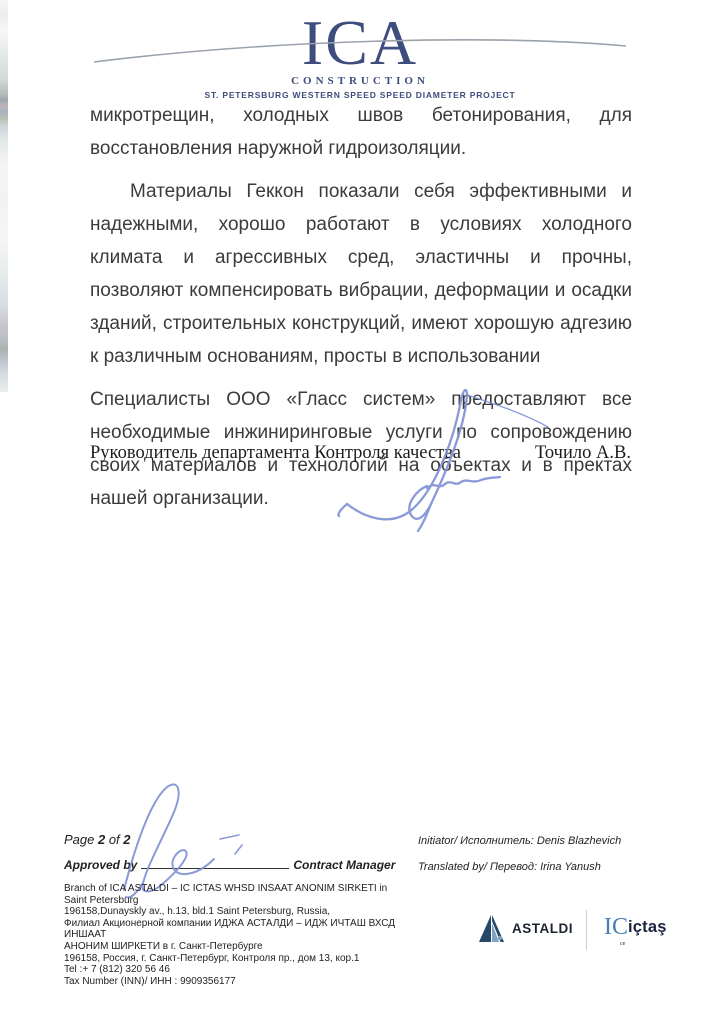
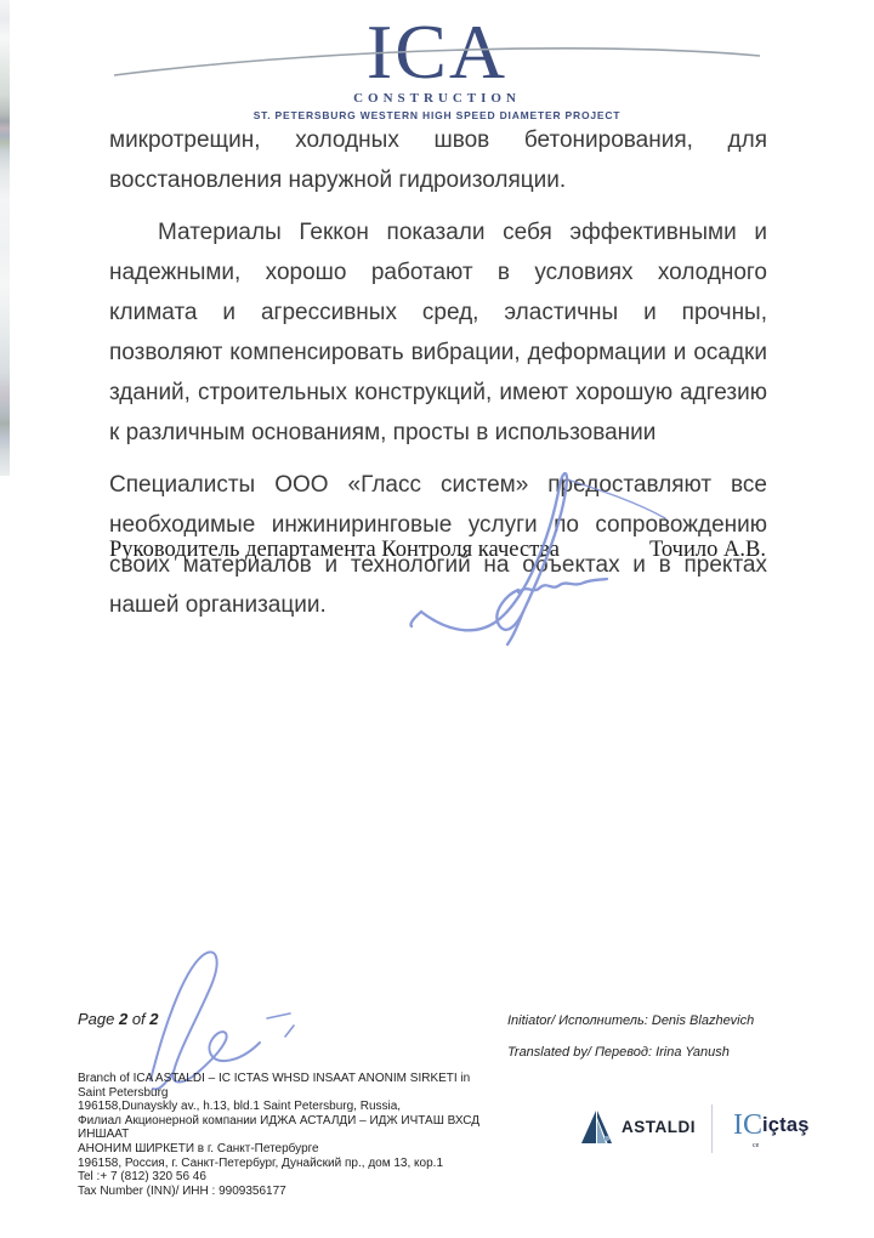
  CONSTRUCTION
- ST. PETERSBURG WESTERN SPEED SPEED DIAMETER PROJECT
+ ST. PETERSBURG WESTERN HIGH SPEED DIAMETER PROJECT
  микротрещин, холодных швов бетонирования, для восстановления наружной гидроизоляции.
  Материалы Геккон показали себя эффективными и надежными, хорошо работают в условиях холодного климата и агрессивных сред, эластичны и прочны, позволяют компенсировать вибрации, деформации и осадки зданий, строительных конструкций, имеют хорошую адгезию к различным основаниям, просты в использовании
  Специалисты ООО «Гласс систем» педоставляют все необходимые инжиниринговые услуги по сопровождению своих материалов и технологий на объектах и в пректах нашей организации.
  Руководитель департамента Контроля качества
  Точило А.В.
  Page 2 of 2
- Approved by Contract Manager
  Initiator/ Исполнитель: Denis Blazhevich
  Translated by/ Перевод: Irina Yanush
  Branch of ICA ASTALDI – IC ICTAS WHSD INSAAT ANONIM SIRKETI in
  Saint Petersburg
  196158,Dunayskly av., h.13, bld.1 Saint Petersburg, Russia,
  Филиал Акционерной компании ИДЖА АСТАЛДИ – ИДЖ ИЧТАШ ВХСД ИНШААТ
  АНОНИМ ШИРКЕТИ в г. Санкт-Петербурге
- 196158, Россия, г. Санкт-Петербург, Контроля пр., дом 13, кор.1
+ 196158, Россия, г. Санкт-Петербург, Дунайский пр., дом 13, кор.1
  Tel :+ 7 (812) 320 56 46
  Tax Number (INN)/ ИНН : 9909356177
  ASTALDI
  IC
  içtaş
